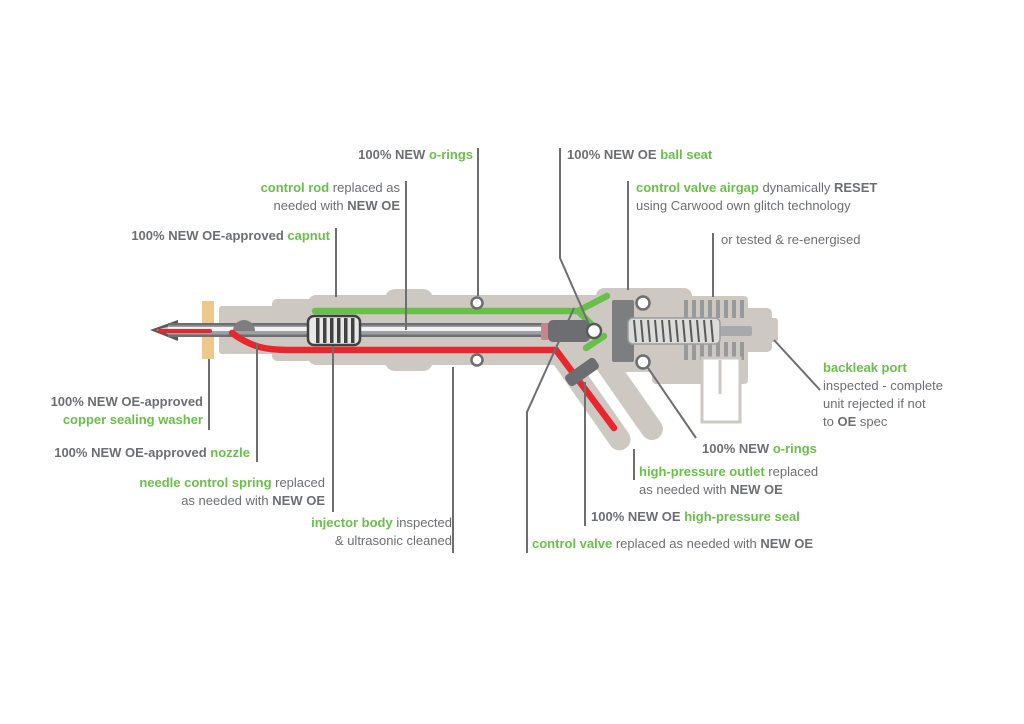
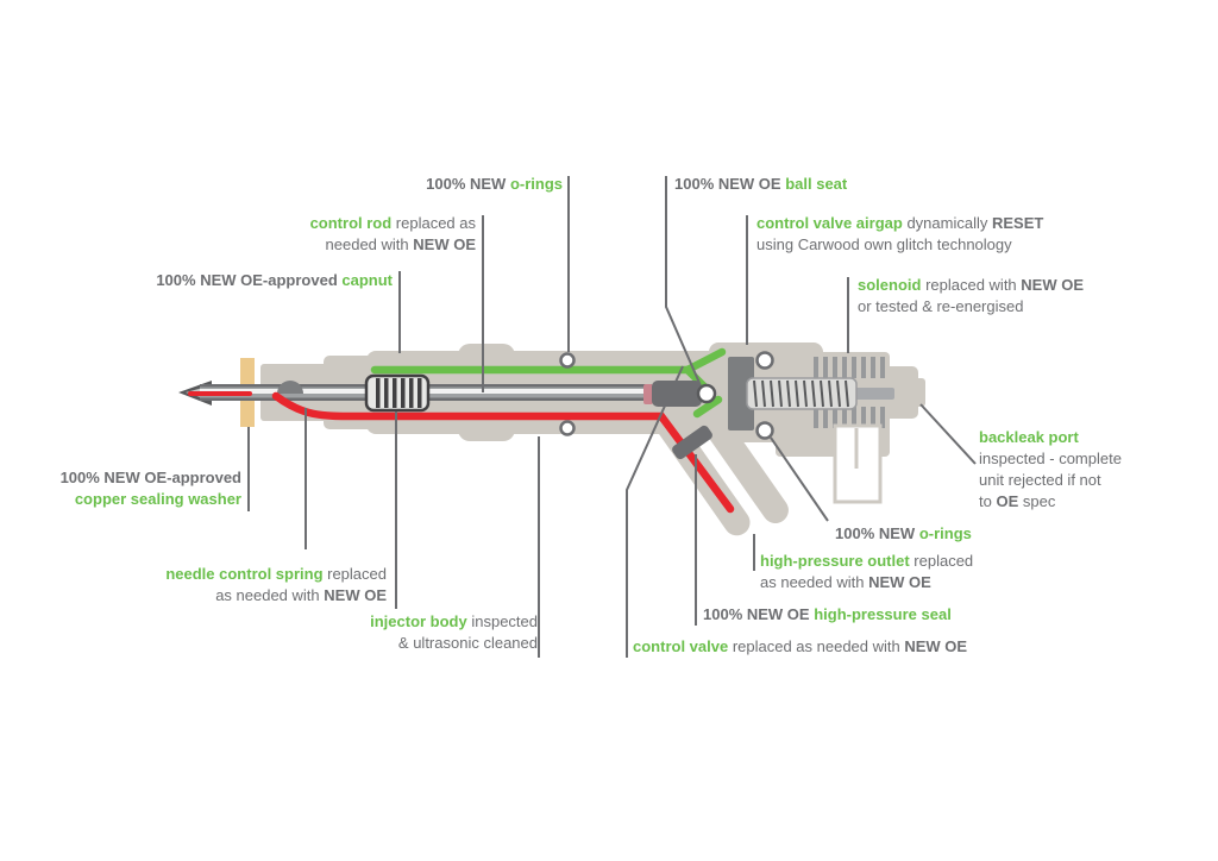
  100% NEW o-rings
  100% NEW OE ball seat
  control rod replaced as
  needed with NEW OE
  100% NEW OE-approved capnut
  control valve airgap dynamically RESET
  using Carwood own glitch technology
+ solenoid replaced with NEW OE
  or tested & re-energised
  backleak port
  inspected - complete
  unit rejected if not
  to OE spec
  100% NEW o-rings
  high-pressure outlet replaced
  as needed with NEW OE
  100% NEW OE high-pressure seal
  control valve replaced as needed with NEW OE
  injector body inspected
  & ultrasonic cleaned
  100% NEW OE-approved
  copper sealing washer
- 100% NEW OE-approved nozzle
  needle control spring replaced
  as needed with NEW OE
